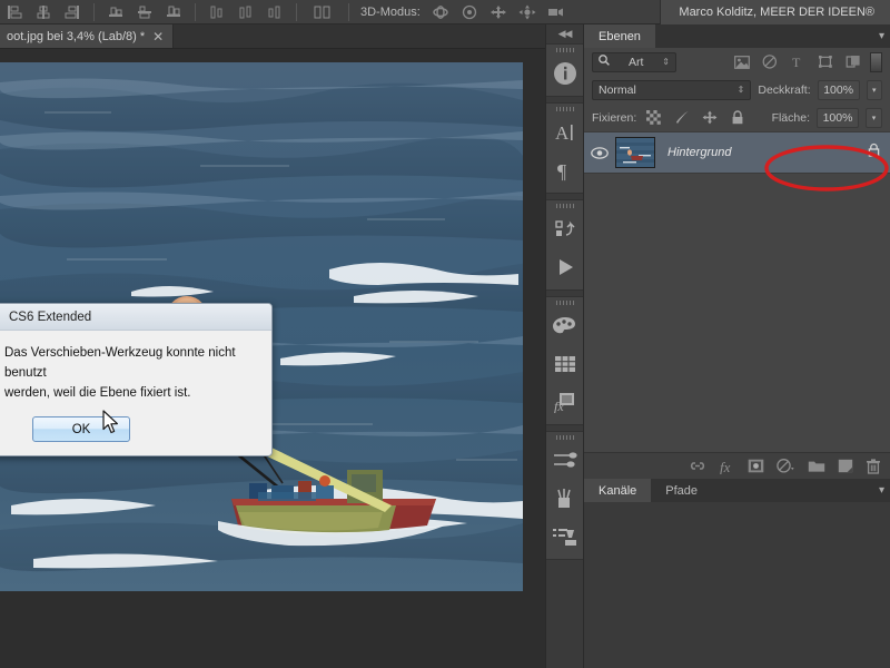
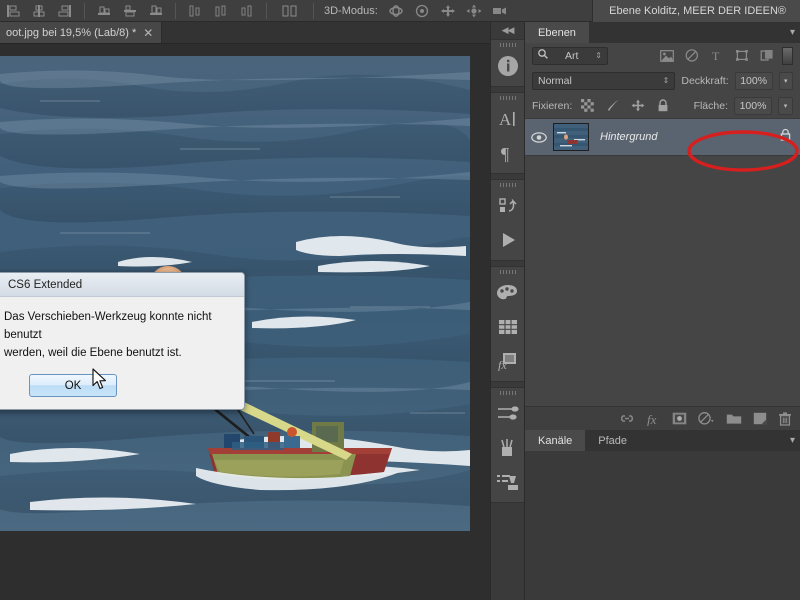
  3D-Modus:
- Marco Kolditz, MEER DER IDEEN®
+ Ebene Kolditz, MEER DER IDEEN®
- oot.jpg bei 3,4% (Lab/8) *
+ oot.jpg bei 19,5% (Lab/8) *
  ✕
  ◀◀
  A
  ¶
  fx
  Ebenen
  ▾
  Art
  ⇕
  T
  Normal
  ⇕
  Deckkraft:
  100%
  Fixieren:
  Fläche:
  100%
  Hintergrund
  fx
  Kanäle
  Pfade
  ▾
  CS6 Extended
  Das Verschieben-Werkzeug konnte nicht benutzt
- werden, weil die Ebene fixiert ist.
+ werden, weil die Ebene benutzt ist.
  OK
